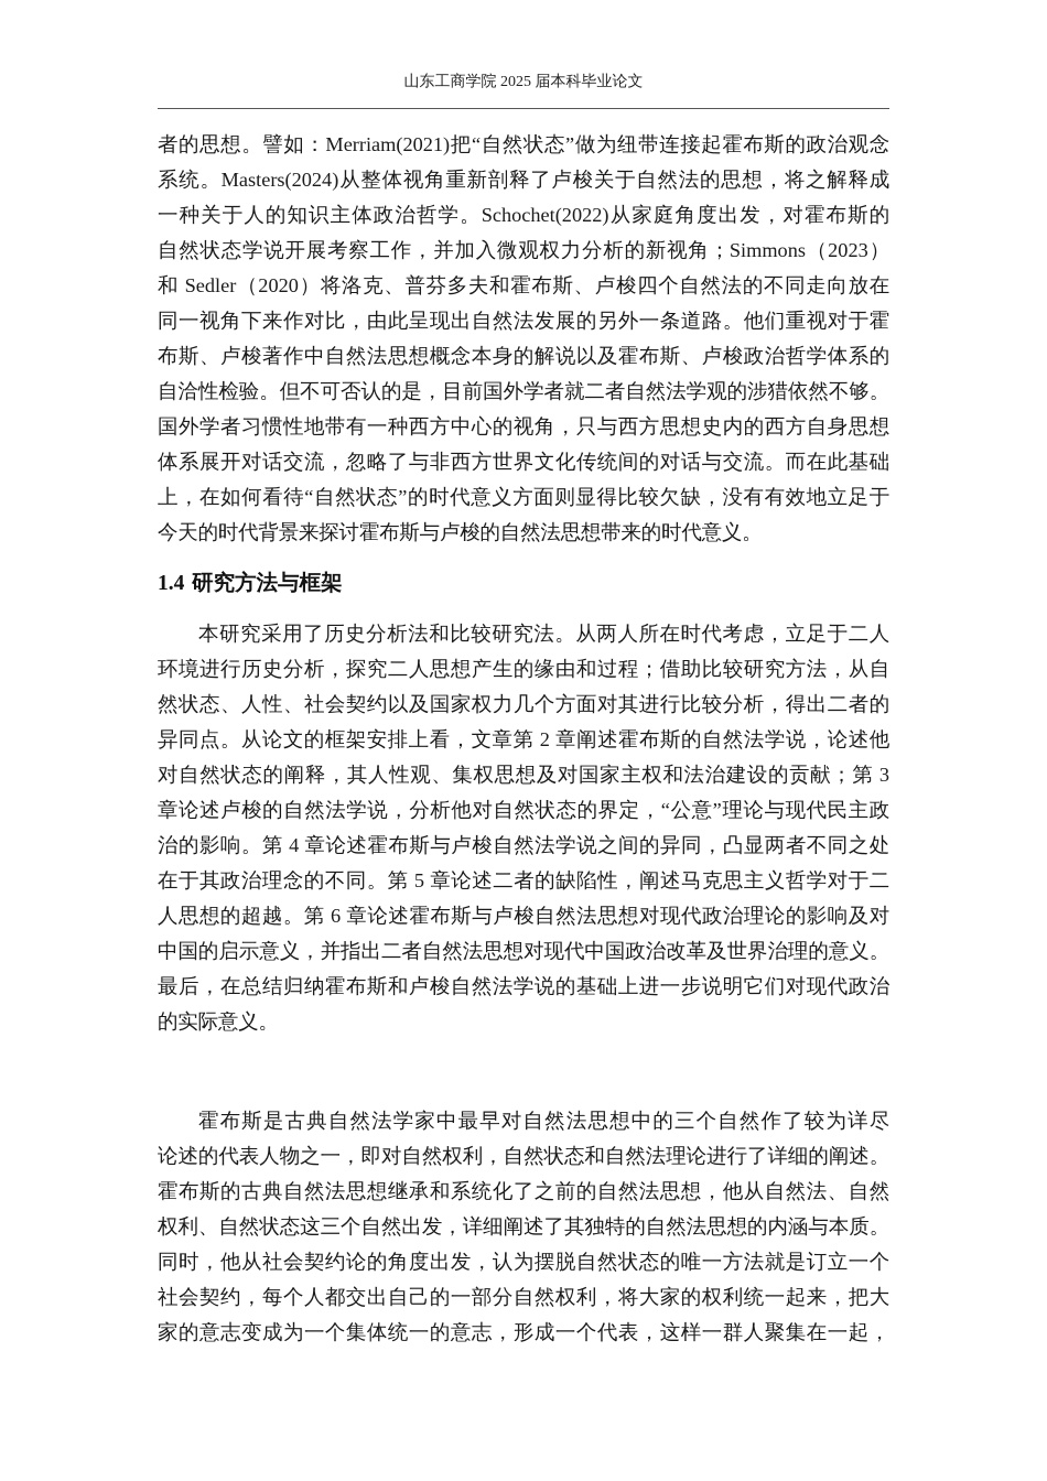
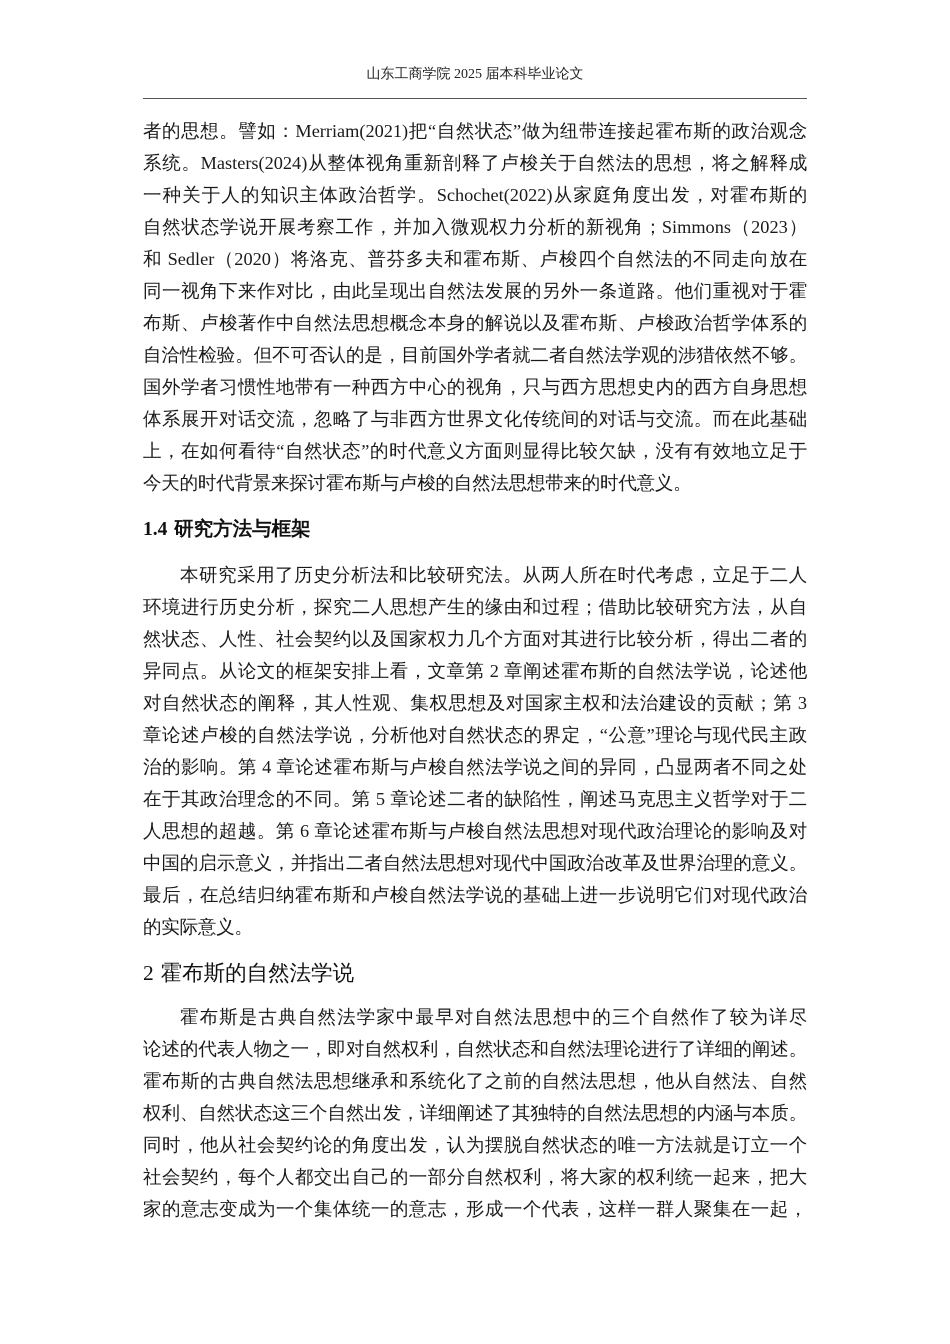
  山东工商学院 2025 届本科毕业论文
  者的思想。譬如：Merriam(2021)把“自然状态”做为纽带连接起霍布斯的政治观念
  系统。Masters(2024)从整体视角重新剖释了卢梭关于自然法的思想，将之解释成
  一种关于人的知识主体政治哲学。Schochet(2022)从家庭角度出发，对霍布斯的
  自然状态学说开展考察工作，并加入微观权力分析的新视角；Simmons（2023）
  和 Sedler（2020）将洛克、普芬多夫和霍布斯、卢梭四个自然法的不同走向放在
  同一视角下来作对比，由此呈现出自然法发展的另外一条道路。他们重视对于霍
  布斯、卢梭著作中自然法思想概念本身的解说以及霍布斯、卢梭政治哲学体系的
  自洽性检验。但不可否认的是，目前国外学者就二者自然法学观的涉猎依然不够。
  国外学者习惯性地带有一种西方中心的视角，只与西方思想史内的西方自身思想
  体系展开对话交流，忽略了与非西方世界文化传统间的对话与交流。而在此基础
  上，在如何看待“自然状态”的时代意义方面则显得比较欠缺，没有有效地立足于
  今天的时代背景来探讨霍布斯与卢梭的自然法思想带来的时代意义。
  1.4 研究方法与框架
  本研究采用了历史分析法和比较研究法。从两人所在时代考虑，立足于二人
  环境进行历史分析，探究二人思想产生的缘由和过程；借助比较研究方法，从自
  然状态、人性、社会契约以及国家权力几个方面对其进行比较分析，得出二者的
  异同点。从论文的框架安排上看，文章第 2 章阐述霍布斯的自然法学说，论述他
  对自然状态的阐释，其人性观、集权思想及对国家主权和法治建设的贡献；第 3
  章论述卢梭的自然法学说，分析他对自然状态的界定，“公意”理论与现代民主政
  治的影响。第 4 章论述霍布斯与卢梭自然法学说之间的异同，凸显两者不同之处
  在于其政治理念的不同。第 5 章论述二者的缺陷性，阐述马克思主义哲学对于二
  人思想的超越。第 6 章论述霍布斯与卢梭自然法思想对现代政治理论的影响及对
  中国的启示意义，并指出二者自然法思想对现代中国政治改革及世界治理的意义。
  最后，在总结归纳霍布斯和卢梭自然法学说的基础上进一步说明它们对现代政治
  的实际意义。
+ 2 霍布斯的自然法学说
  霍布斯是古典自然法学家中最早对自然法思想中的三个自然作了较为详尽
  论述的代表人物之一，即对自然权利，自然状态和自然法理论进行了详细的阐述。
  霍布斯的古典自然法思想继承和系统化了之前的自然法思想，他从自然法、自然
  权利、自然状态这三个自然出发，详细阐述了其独特的自然法思想的内涵与本质。
  同时，他从社会契约论的角度出发，认为摆脱自然状态的唯一方法就是订立一个
  社会契约，每个人都交出自己的一部分自然权利，将大家的权利统一起来，把大
  家的意志变成为一个集体统一的意志，形成一个代表，这样一群人聚集在一起，
